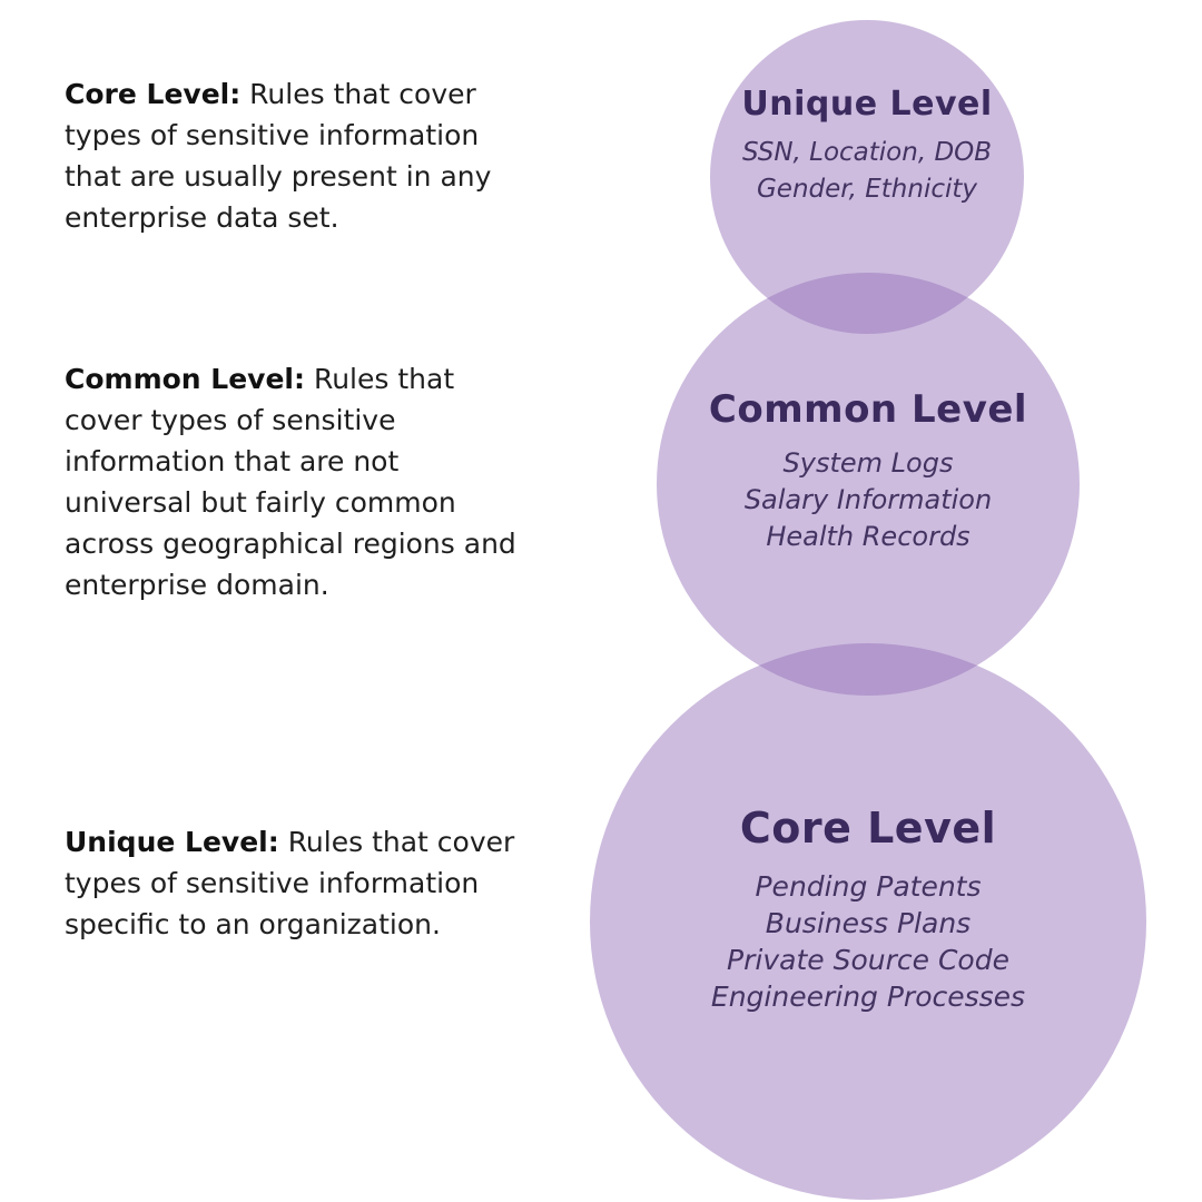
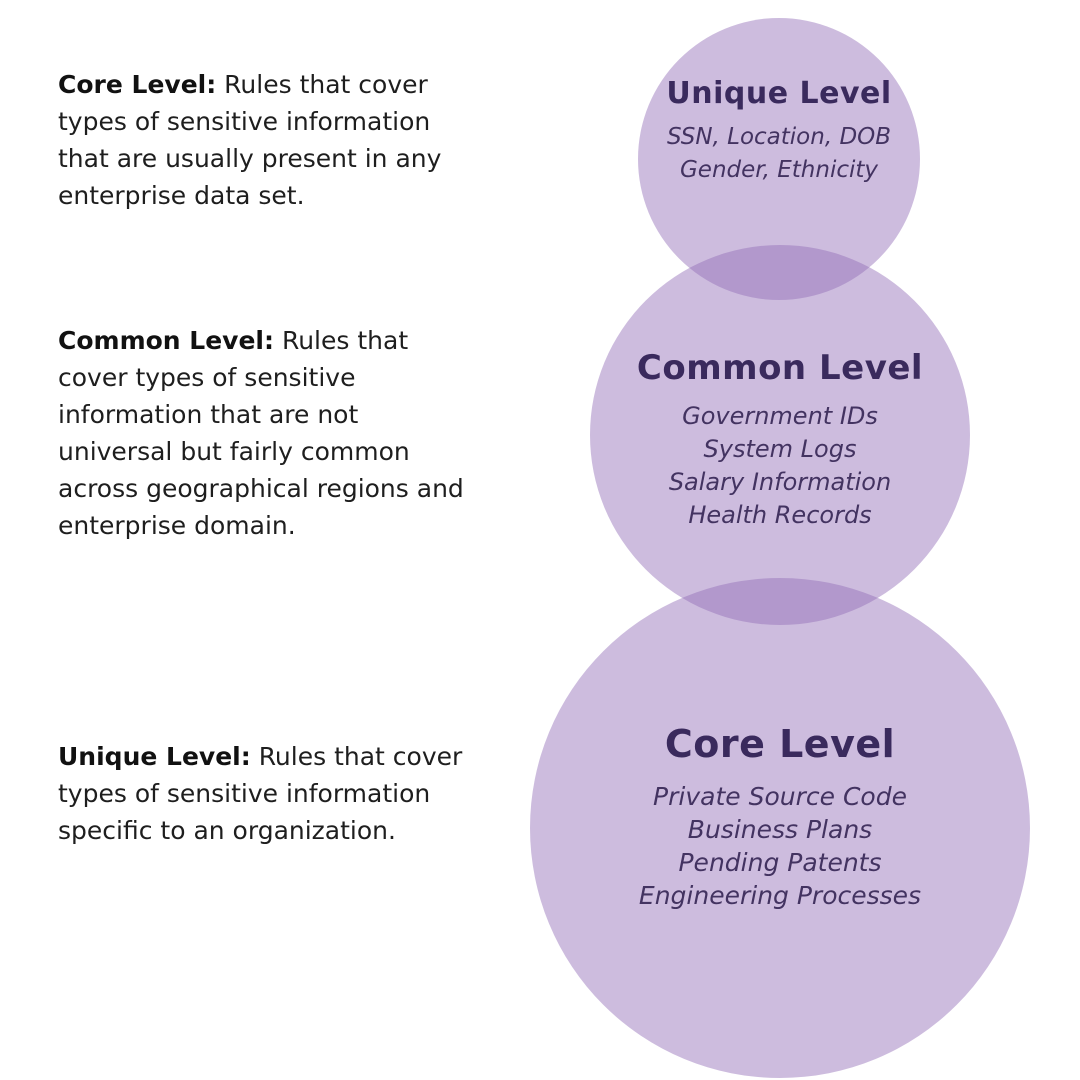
  Core Level: Rules that cover types of sensitive information that are usually present in any enterprise data set.
  Common Level: Rules that cover types of sensitive information that are not universal but fairly common across geographical regions and enterprise domain.
  Unique Level: Rules that cover types of sensitive information specific to an organization.
  Unique Level
  SSN, Location, DOB
  Gender, Ethnicity
  Common Level
+ Government IDs
  System Logs
  Salary Information
  Health Records
  Core Level
- Pending Patents
+ Private Source Code
  Business Plans
- Private Source Code
+ Pending Patents
  Engineering Processes
